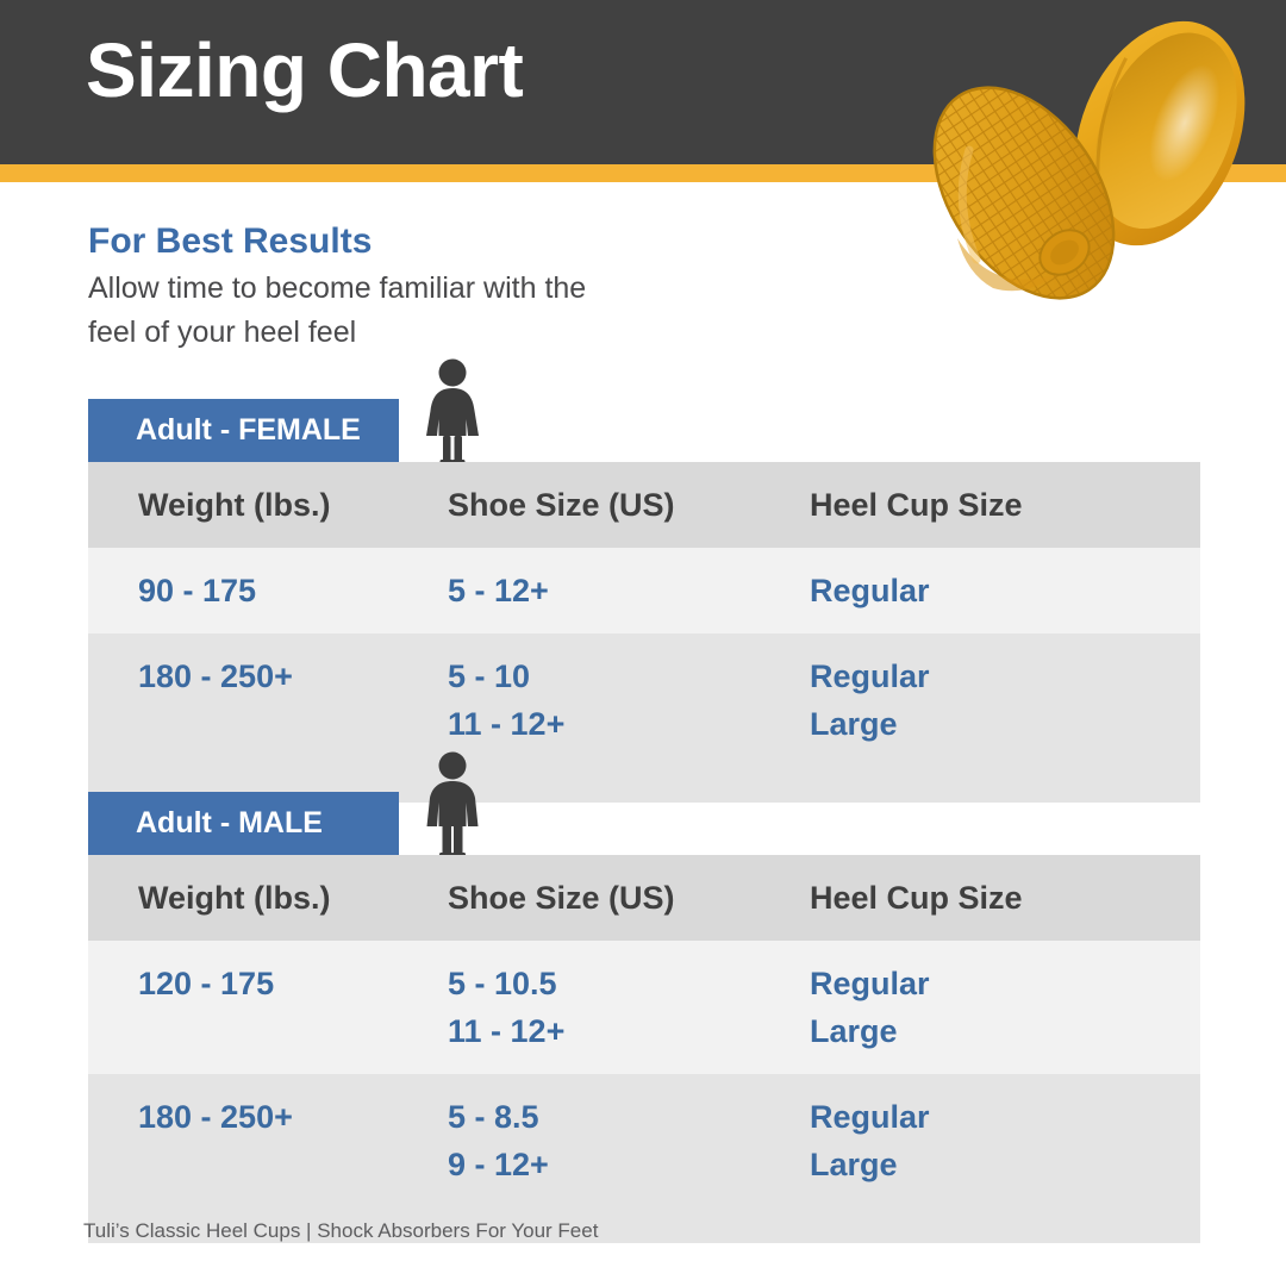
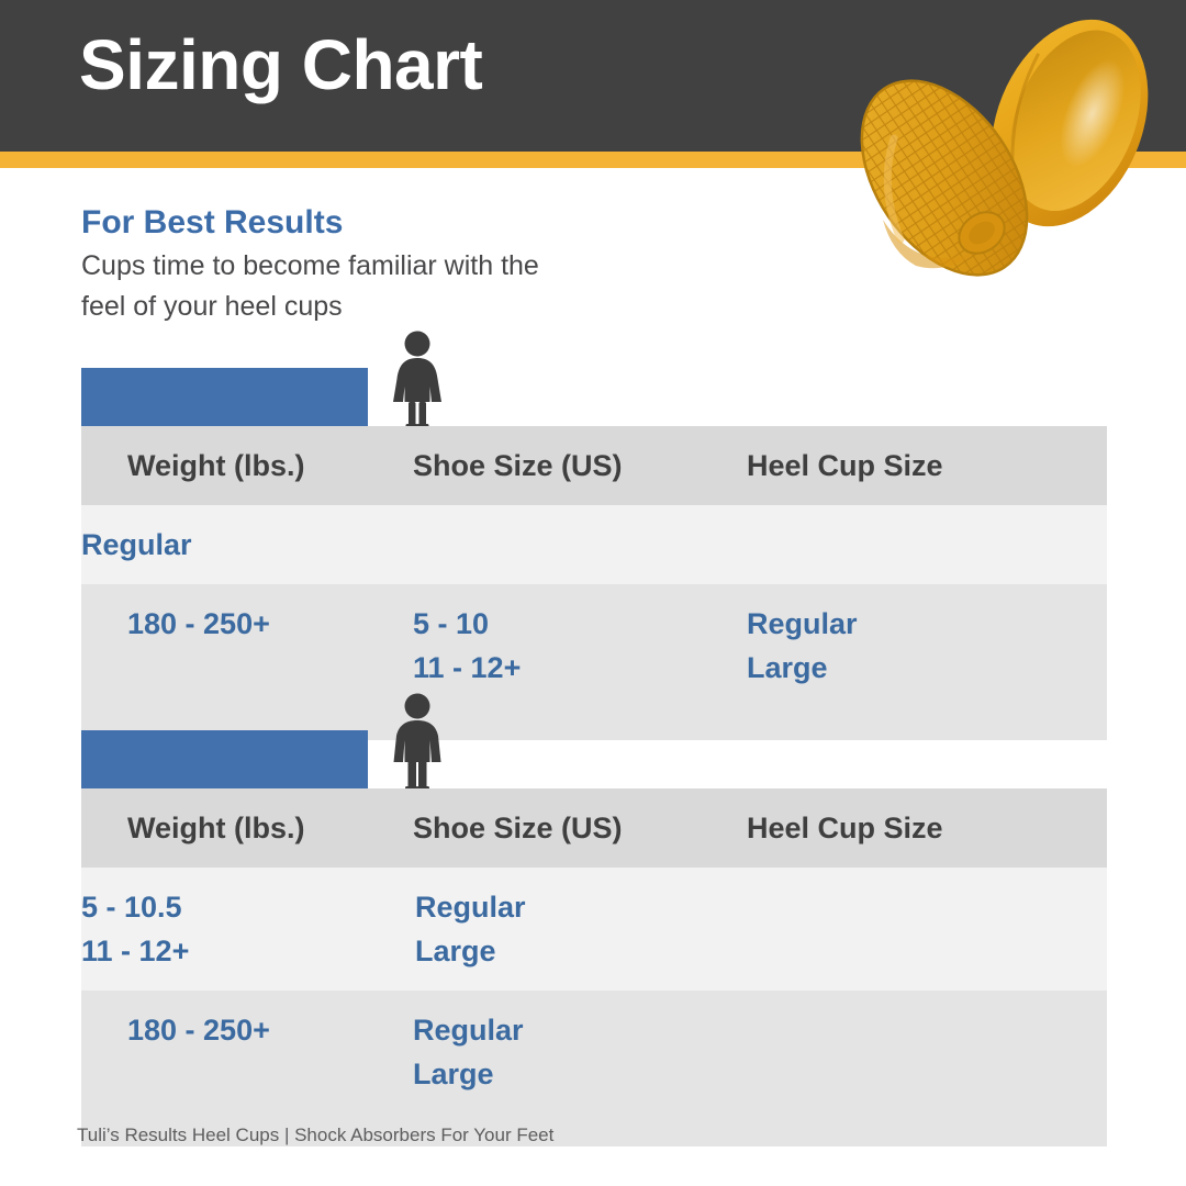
  Sizing Chart
  For Best Results
- Allow time to become familiar with the
+ Cups time to become familiar with the
- feel of your heel feel
+ feel of your heel cups
- Adult - FEMALE
  Weight (lbs.)
  Shoe Size (US)
  Heel Cup Size
- 90 - 175
- 5 - 12+
  Regular
  180 - 250+
  5 - 10
  11 - 12+
  Regular
  Large
- Adult - MALE
  Weight (lbs.)
  Shoe Size (US)
  Heel Cup Size
- 120 - 175
  5 - 10.5
  11 - 12+
  Regular
  Large
  180 - 250+
- 5 - 8.5
- 9 - 12+
  Regular
  Large
- Tuli’s Classic Heel Cups | Shock Absorbers For Your Feet
+ Tuli’s Results Heel Cups | Shock Absorbers For Your Feet
